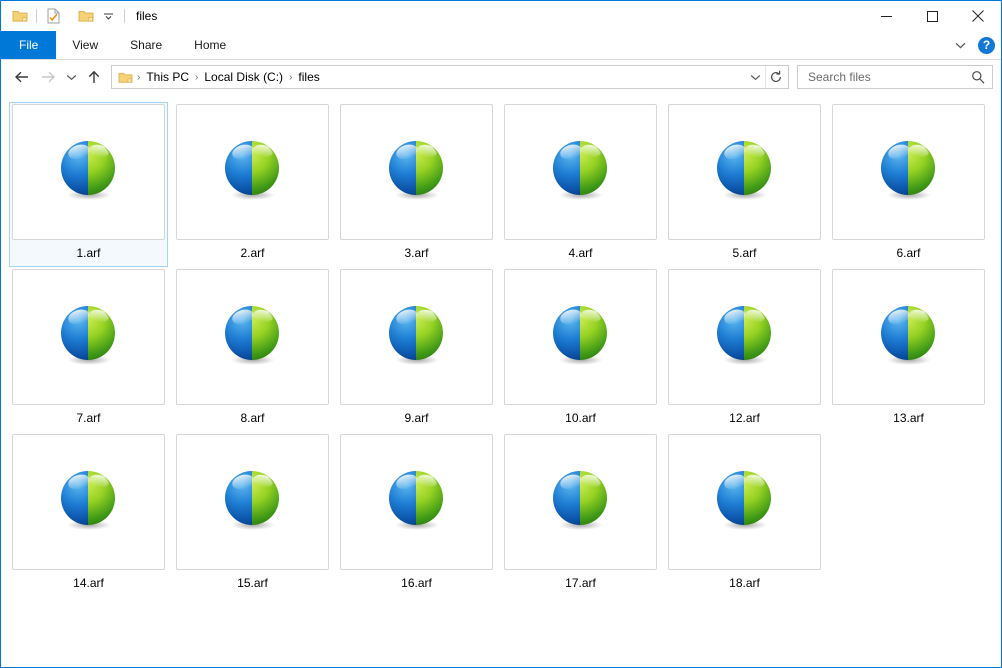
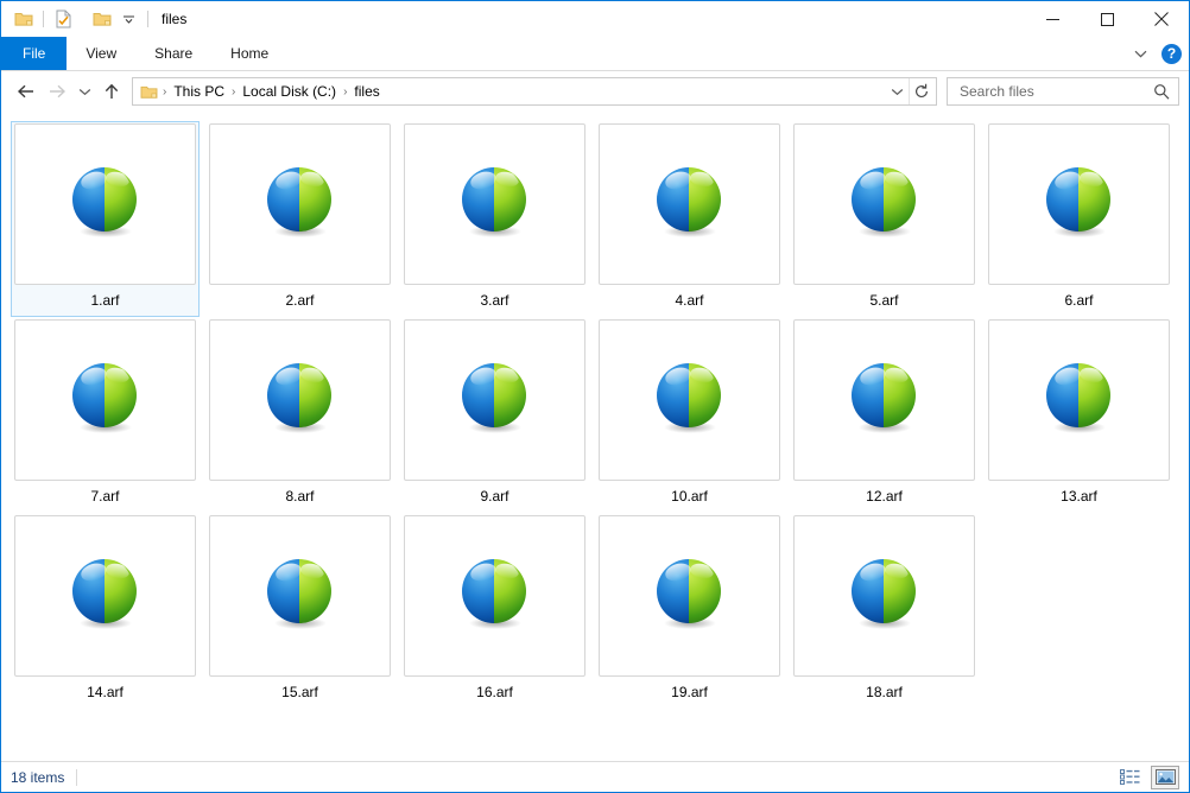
  files
  File
  View
  Share
  Home
  ?
  ›
  This PC
  ›
  Local Disk (C:)
  ›
  files
  Search files
  1.arf
  2.arf
  3.arf
  4.arf
  5.arf
  6.arf
  7.arf
  8.arf
  9.arf
  10.arf
  12.arf
  13.arf
  14.arf
  15.arf
  16.arf
- 17.arf
+ 19.arf
  18.arf
+ 18 items
